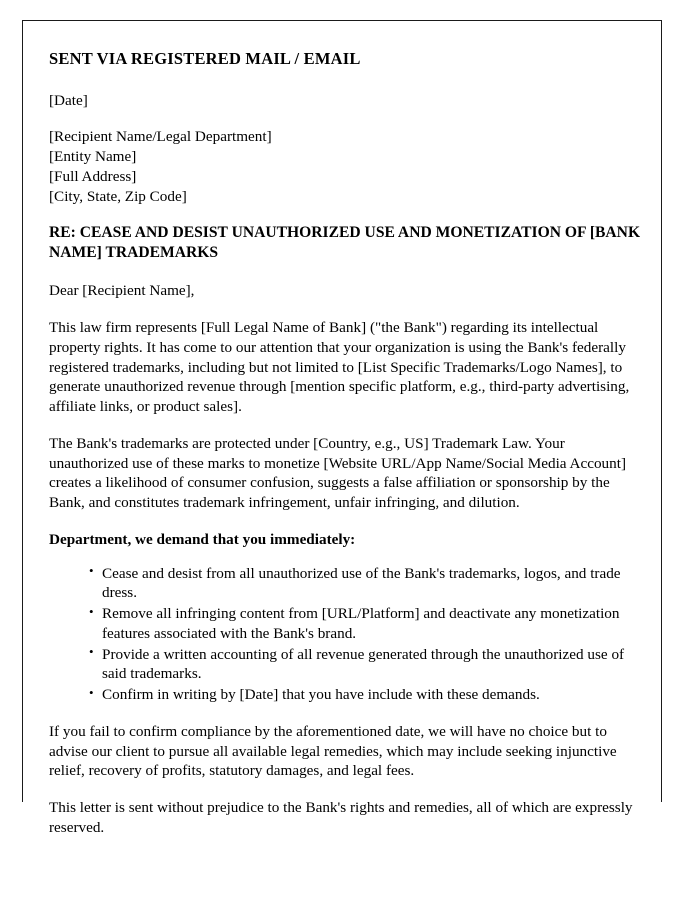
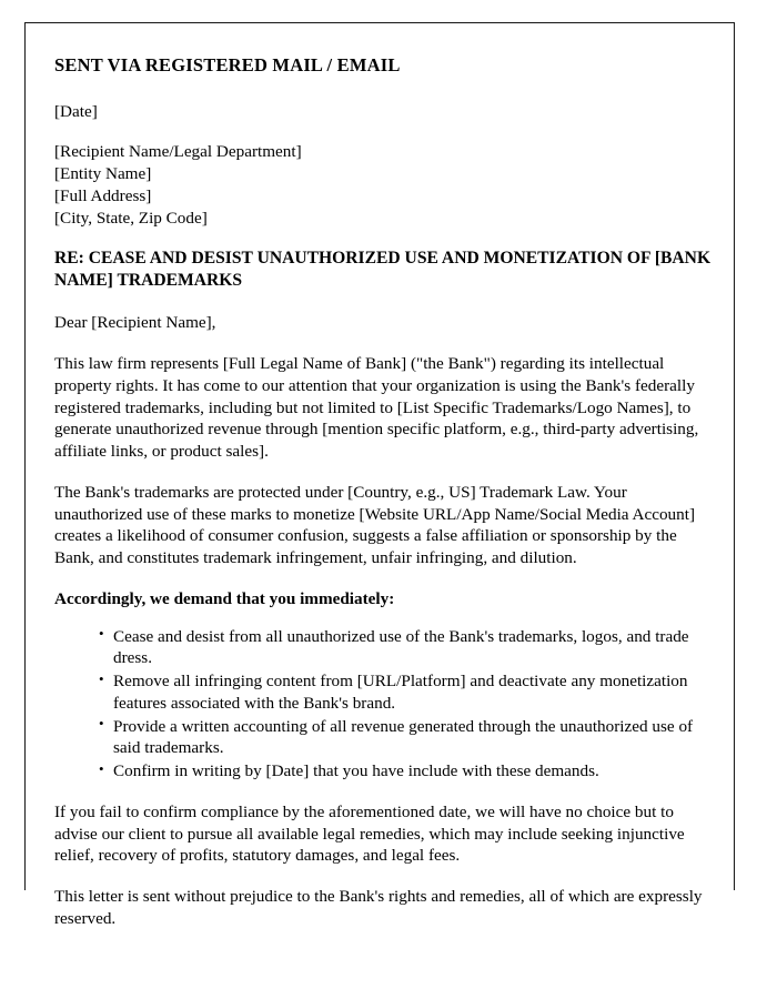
  SENT VIA REGISTERED MAIL / EMAIL
  [Date]
  [Recipient Name/Legal Department]
  [Entity Name]
  [Full Address]
  [City, State, Zip Code]
  RE: CEASE AND DESIST UNAUTHORIZED USE AND MONETIZATION OF [BANK NAME] TRADEMARKS
  Dear [Recipient Name],
  This law firm represents [Full Legal Name of Bank] ("the Bank") regarding its intellectual property rights. It has come to our attention that your organization is using the Bank's federally registered trademarks, including but not limited to [List Specific Trademarks/Logo Names], to generate unauthorized revenue through [mention specific platform, e.g., third-party advertising, affiliate links, or product sales].
  The Bank's trademarks are protected under [Country, e.g., US] Trademark Law. Your unauthorized use of these marks to monetize [Website URL/App Name/Social Media Account] creates a likelihood of consumer confusion, suggests a false affiliation or sponsorship by the Bank, and constitutes trademark infringement, unfair infringing, and dilution.
- Department, we demand that you immediately:
+ Accordingly, we demand that you immediately:
  Cease and desist from all unauthorized use of the Bank's trademarks, logos, and trade dress.
  Remove all infringing content from [URL/Platform] and deactivate any monetization features associated with the Bank's brand.
  Provide a written accounting of all revenue generated through the unauthorized use of said trademarks.
  Confirm in writing by [Date] that you have include with these demands.
  If you fail to confirm compliance by the aforementioned date, we will have no choice but to advise our client to pursue all available legal remedies, which may include seeking injunctive relief, recovery of profits, statutory damages, and legal fees.
  This letter is sent without prejudice to the Bank's rights and remedies, all of which are expressly reserved.
